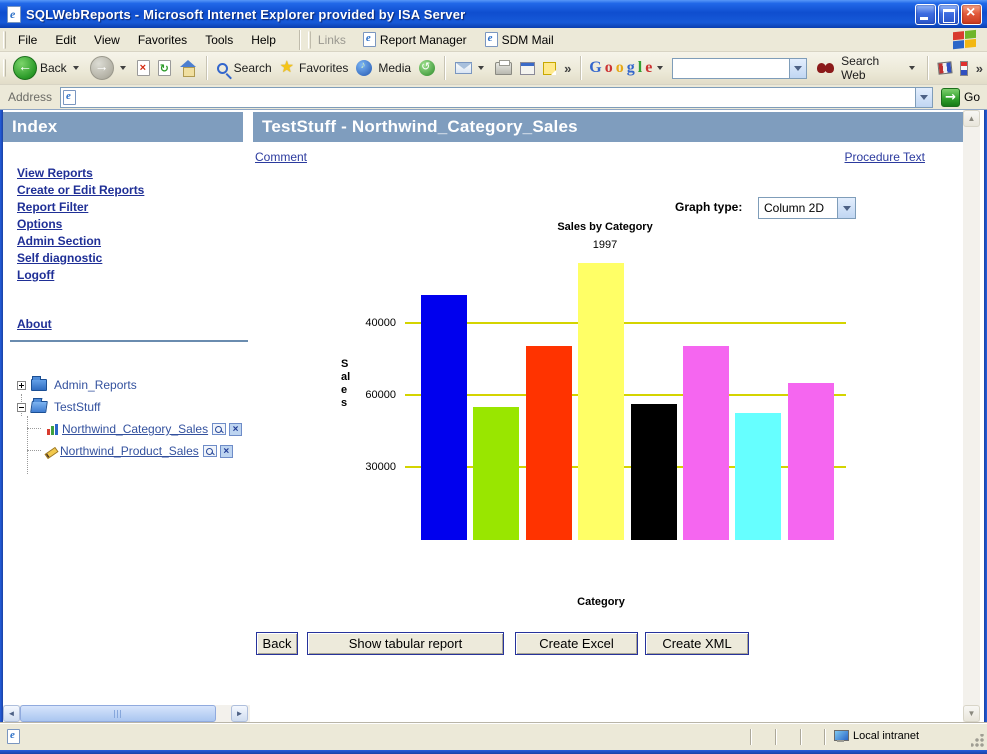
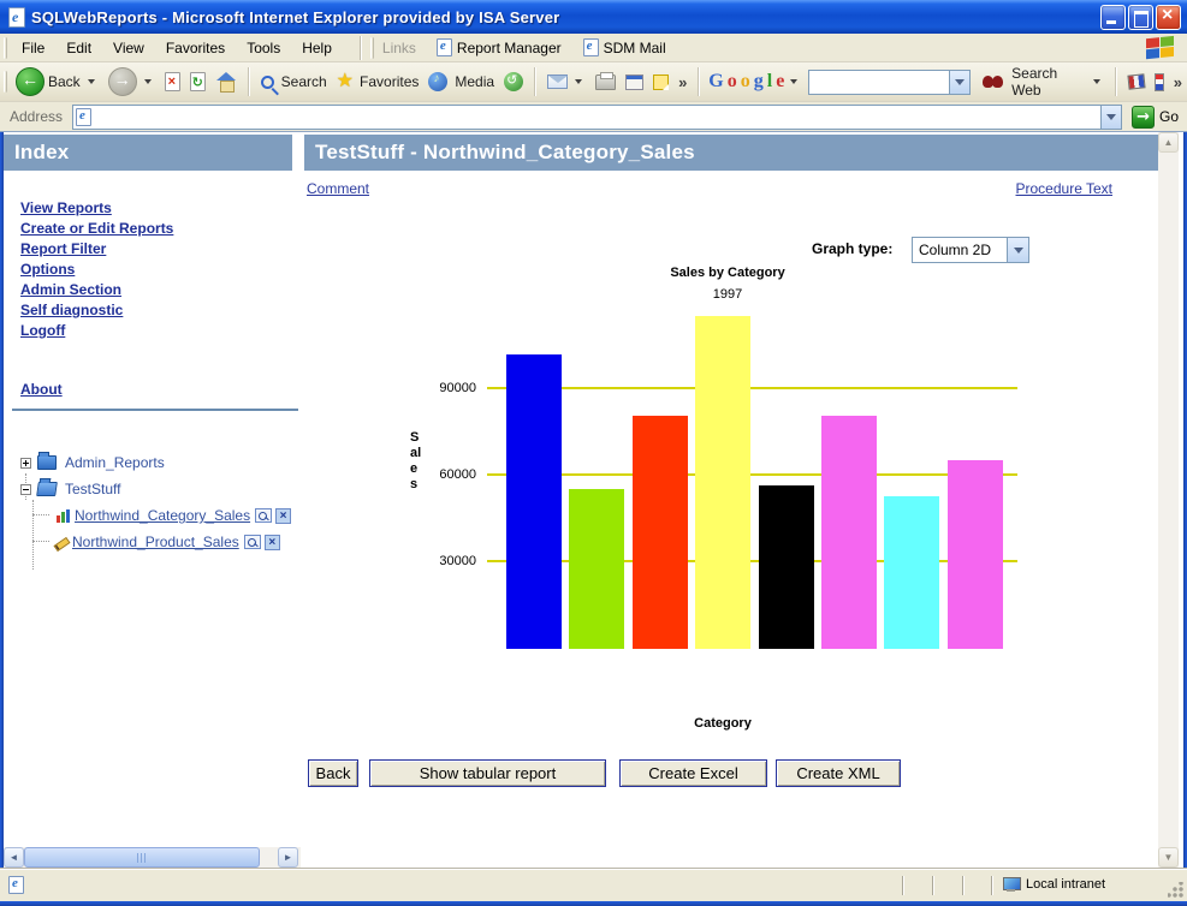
  SQLWebReports - Microsoft Internet Explorer provided by ISA Server
  File
  Edit
  View
  Favorites
  Tools
  Help
  Links
  Report Manager
  SDM Mail
  ←
  Back
  →
  Search
  ★
  Favorites
  Media
  »
  G
  o
  o
  g
  l
  e
  Search Web
  »
  Address
  →
  Go
  Index
  TestStuff - Northwind_Category_Sales
  View Reports
  Create or Edit Reports
  Report Filter
  Options
  Admin Section
  Self diagnostic
  Logoff
  About
  Admin_Reports
  TestStuff
  Northwind_Category_Sales
  Northwind_Product_Sales
  Comment
  Procedure Text
  Graph type:
  Column 2D
  Sales by Category
  1997
  Sales
- 40000
+ 90000
  60000
  30000
  Category
  Back
  Show tabular report
  Create Excel
  Create XML
  ▲
  ▼
  ◄
  ►
  Local intranet
